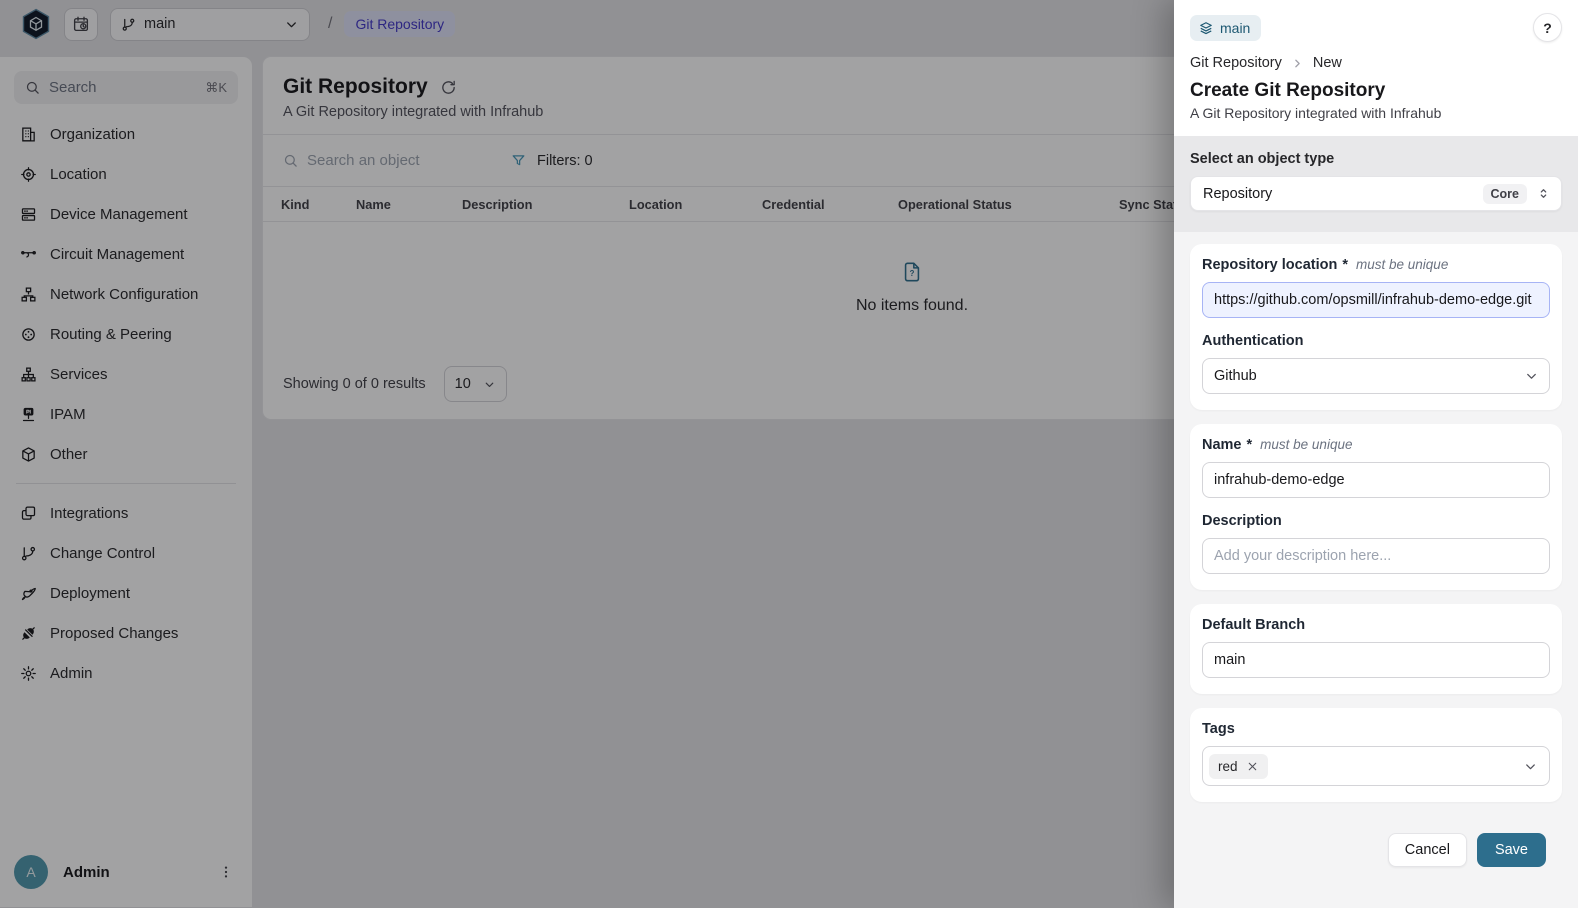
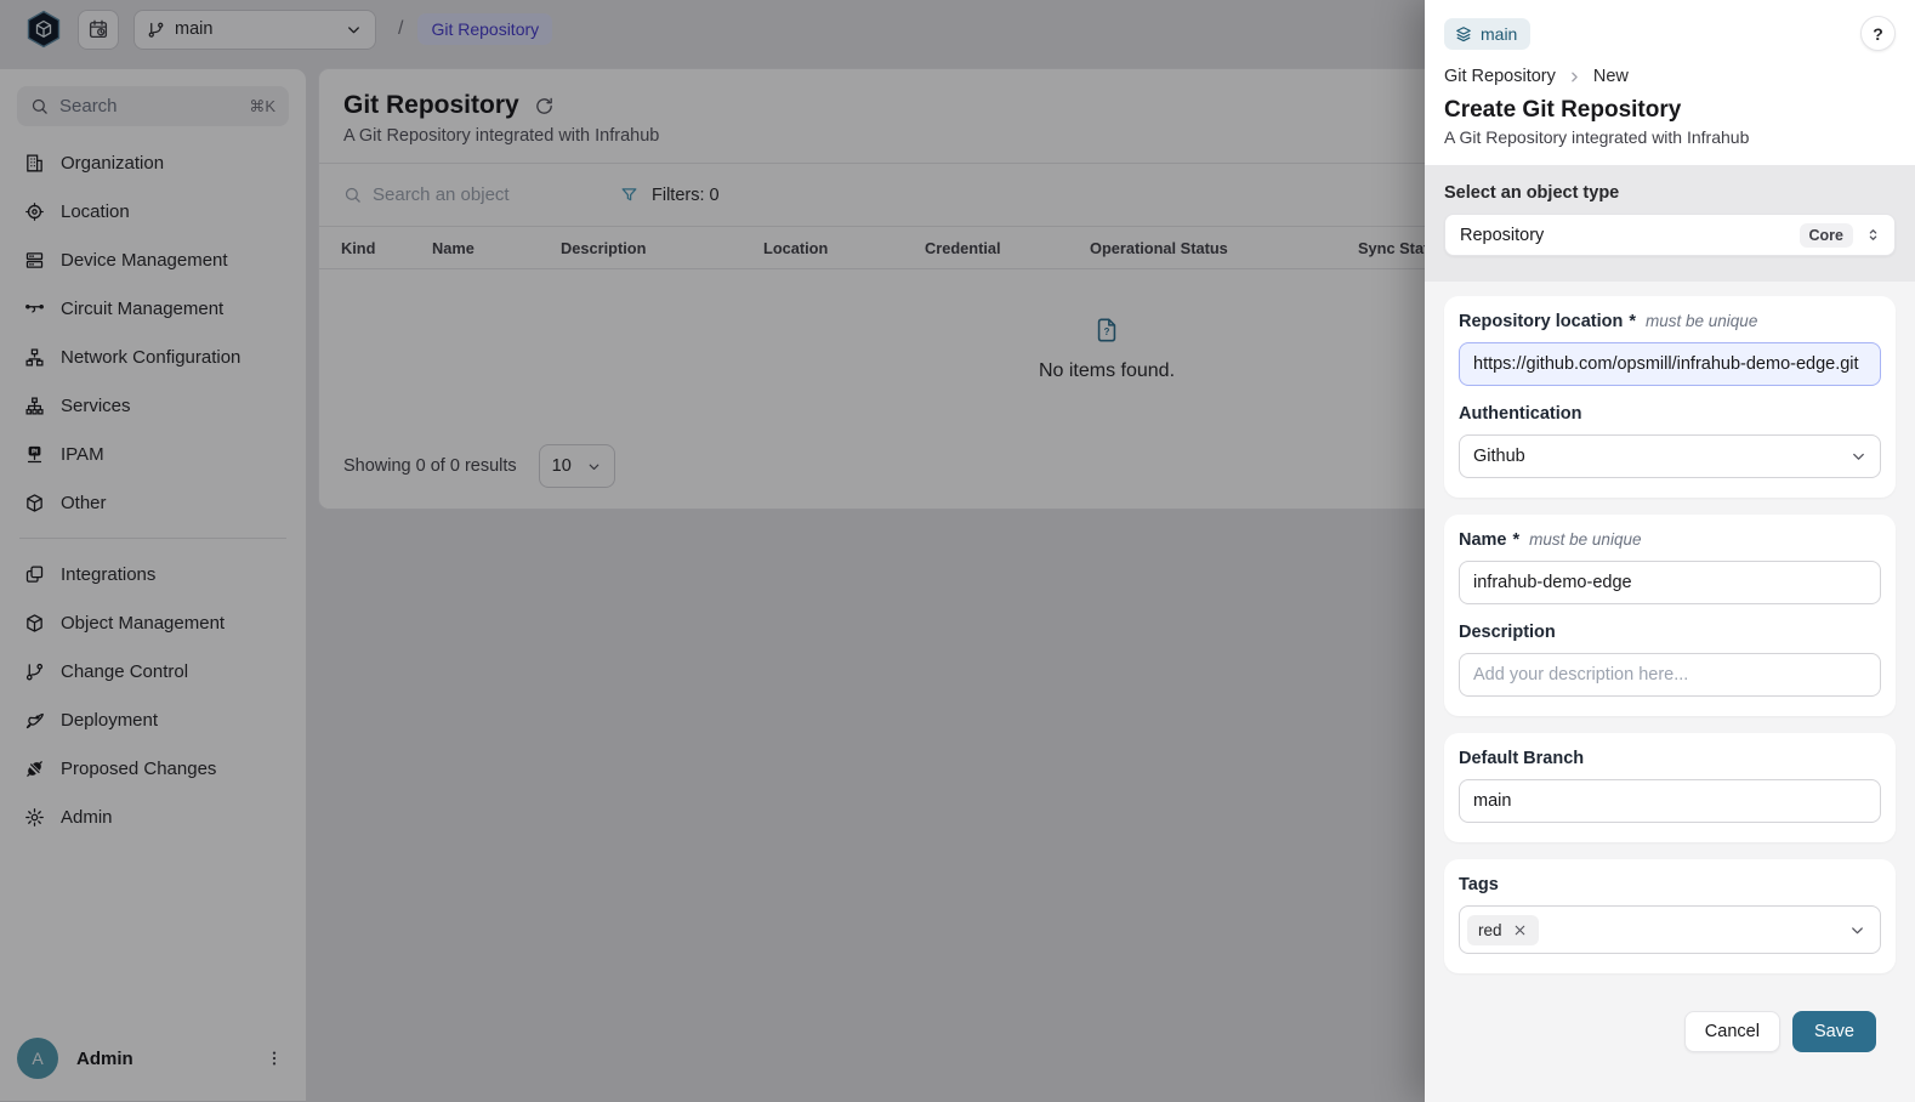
  main
  /
  Git Repository
  Search
  ⌘K
  Organization
  Location
  Device Management
  Circuit Management
  Network Configuration
- Routing & Peering
  Services
  IPAM
  Other
  Integrations
+ Object Management
  Change Control
  Deployment
  Proposed Changes
  Admin
  A
  Admin
  Git Repository
  A Git Repository integrated with Infrahub
  Search an object
  Filters: 0
  Kind
  Name
  Description
  Location
  Credential
  Operational Status
  Sync Sta
  ?
  No items found.
  Showing 0 of 0 results
  10
  main
  ?
  Git Repository
  New
  Create Git Repository
  A Git Repository integrated with Infrahub
  Select an object type
  Repository
  Core
  Repository location
  *
  must be unique
  https://github.com/opsmill/infrahub-demo-edge.git
  Authentication
  Github
  Name
  *
  must be unique
  infrahub-demo-edge
  Description
  Add your description here...
  Default Branch
  main
  Tags
  red
  Cancel
  Save
